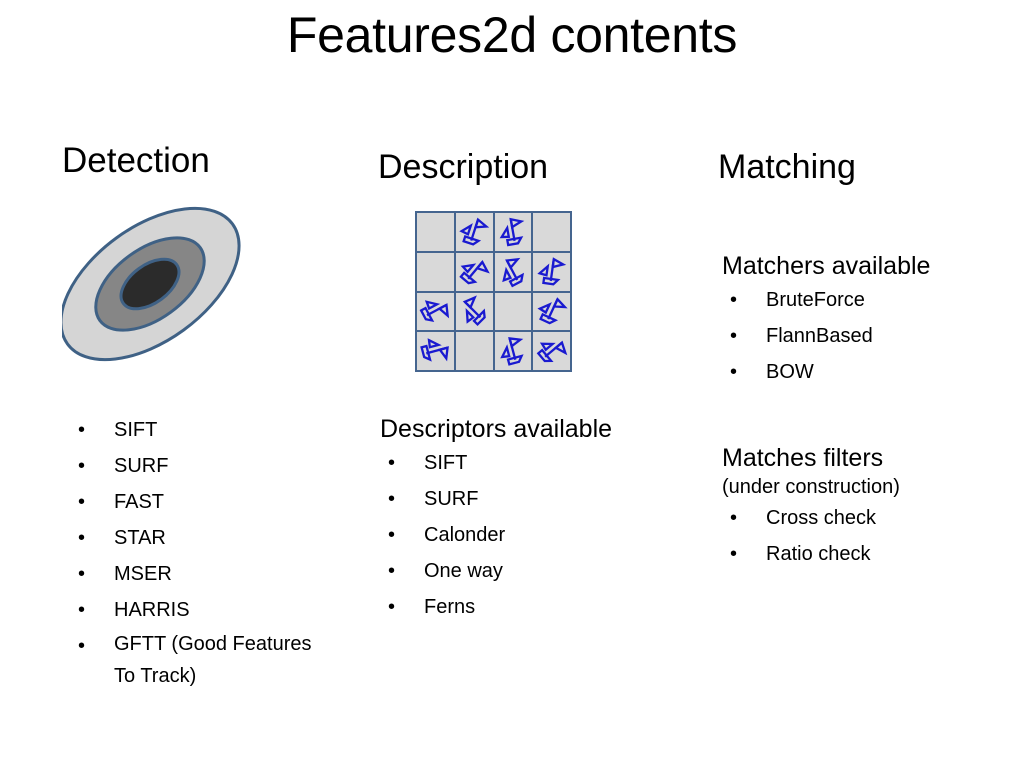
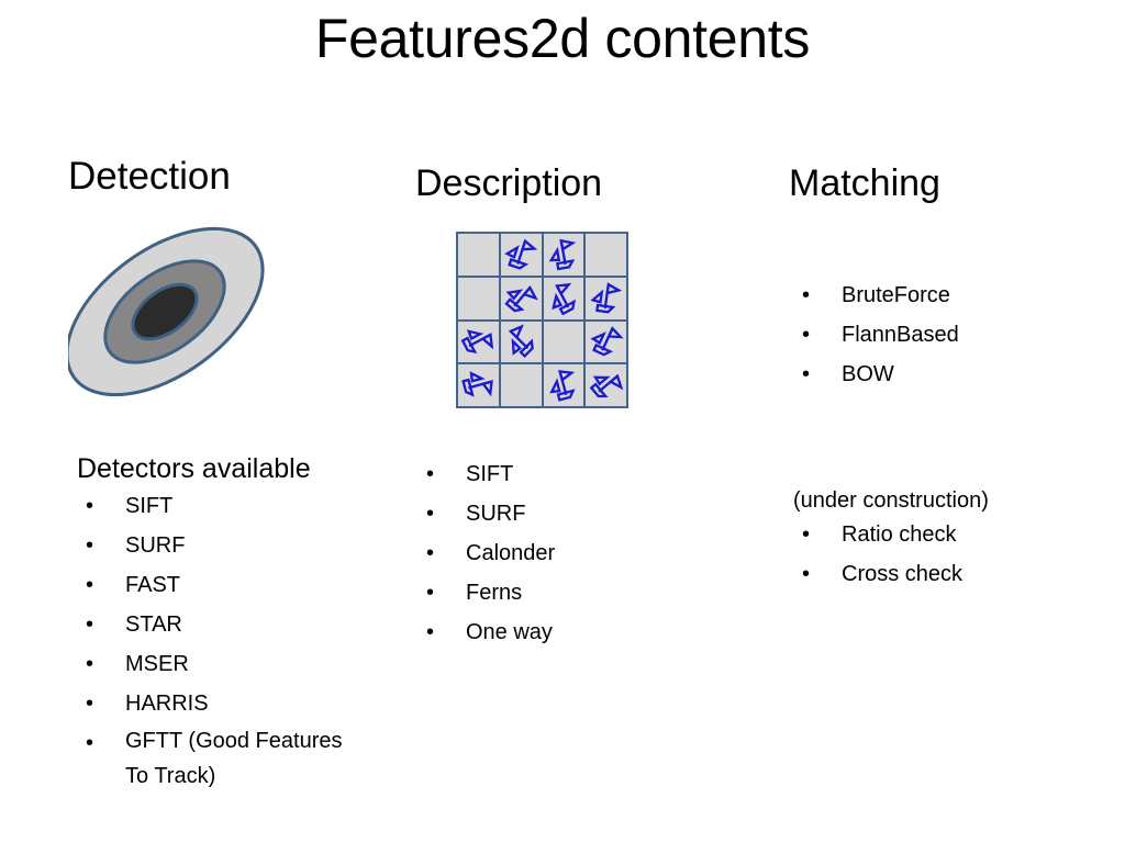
  Features2d contents
  Detection
+ Detectors available
  •
  SIFT
  •
  SURF
  •
  FAST
  •
  STAR
  •
  MSER
  •
  HARRIS
  •
  GFTT (Good Features
  To Track)
  Description
- Descriptors available
  •
  SIFT
  •
  SURF
  •
  Calonder
  •
- One way
+ Ferns
  •
- Ferns
+ One way
  Matching
- Matchers available
  •
  BruteForce
  •
  FlannBased
  •
  BOW
- Matches filters
  (under construction)
  •
- Cross check
+ Ratio check
  •
- Ratio check
+ Cross check
